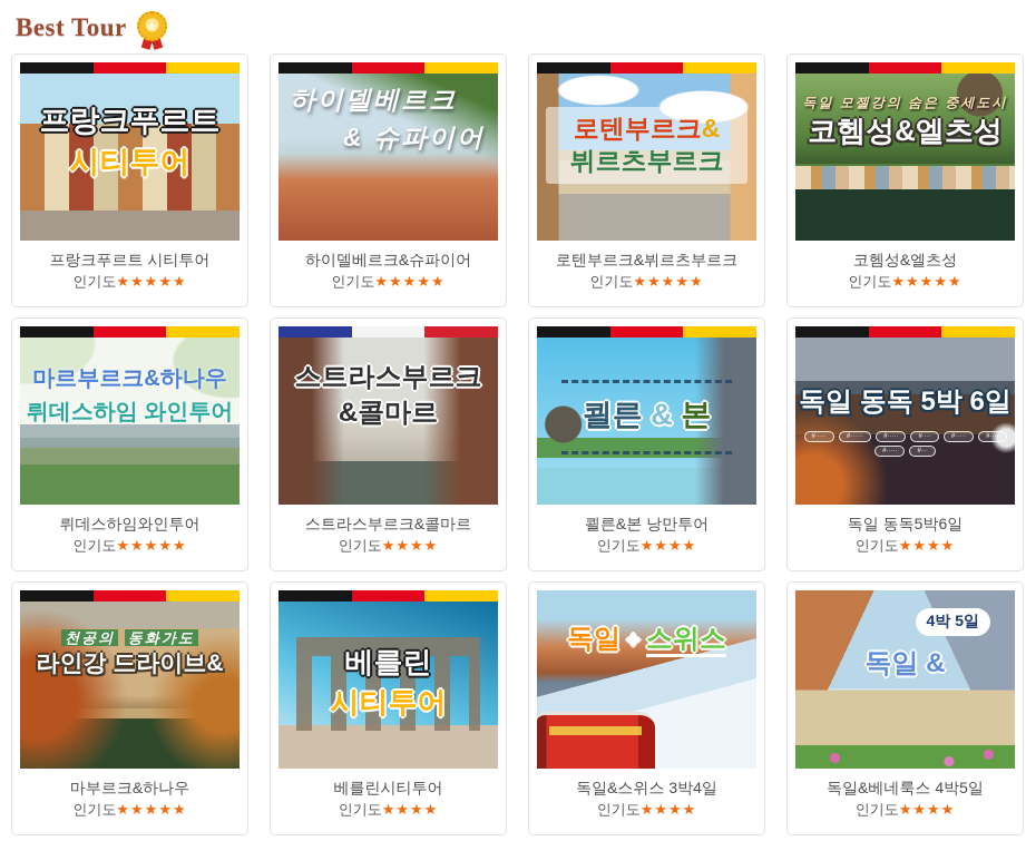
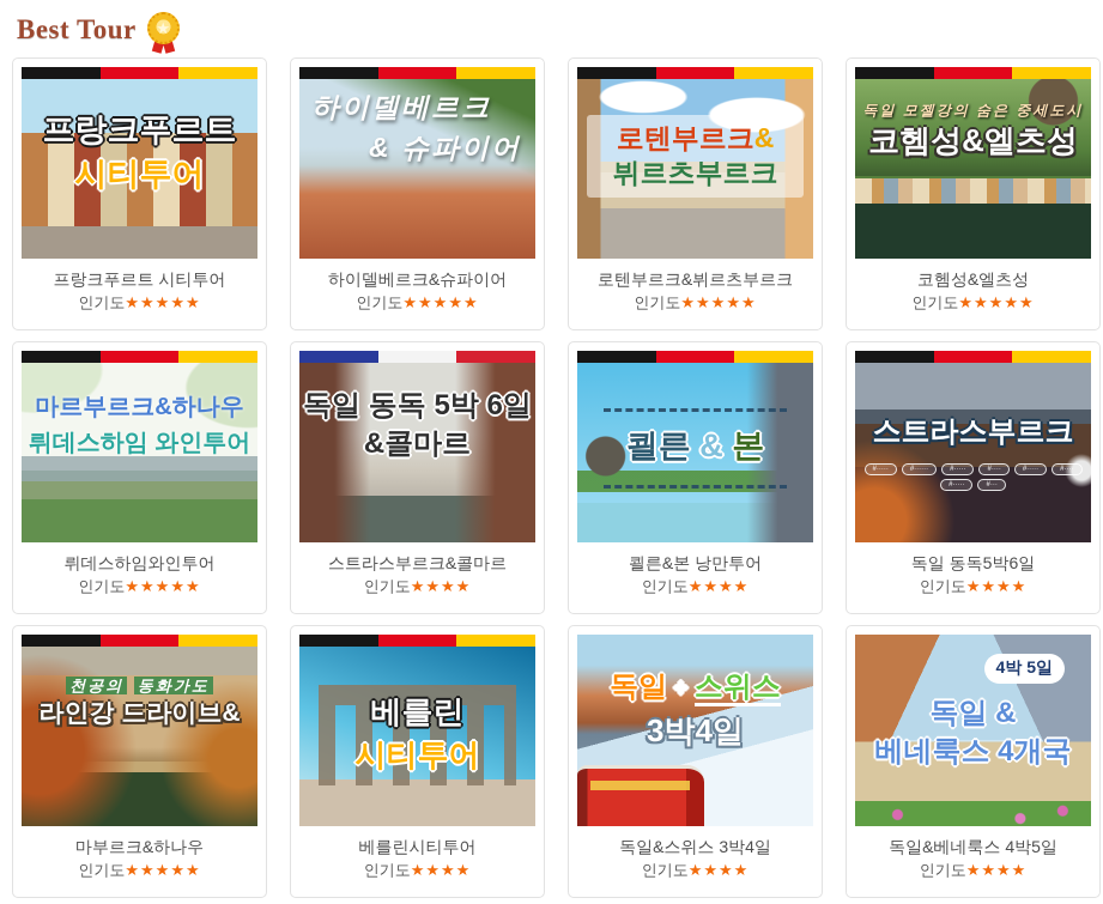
  Best Tour
  ★
  프랑크푸르트
  시티투어
  프랑크푸르트 시티투어
  인기도★★★★★
  하이델베르크
  & 슈파이어
  하이델베르크&슈파이어
  인기도★★★★★
  로텐부르크&
  뷔르츠부르크
  로텐부르크&뷔르츠부르크
  인기도★★★★★
  독일 모젤강의 숨은 중세도시
  코헴성&엘츠성
  코헴성&엘츠성
  인기도★★★★★
  마르부르크&하나우
  뤼데스하임 와인투어
  뤼데스하임와인투어
  인기도★★★★★
- 스트라스부르크
+ 독일 동독 5박 6일
  &콜마르
  스트라스부르크&콜마르
  인기도★★★★
  쾰른 & 본
  쾰른&본 낭만투어
  인기도★★★★
- 독일 동독 5박 6일
+ 스트라스부르크
  독일 동독5박6일
  인기도★★★★
  천공의 동화가도
  라인강 드라이브&
  마부르크&하나우
  인기도★★★★★
  베를린
  시티투어
  베를린시티투어
  인기도★★★★
  독일 + 스위스
+ 3박4일
  독일&스위스 3박4일
  인기도★★★★
  4박 5일
  독일 &
+ 베네룩스 4개국
  독일&베네룩스 4박5일
  인기도★★★★
